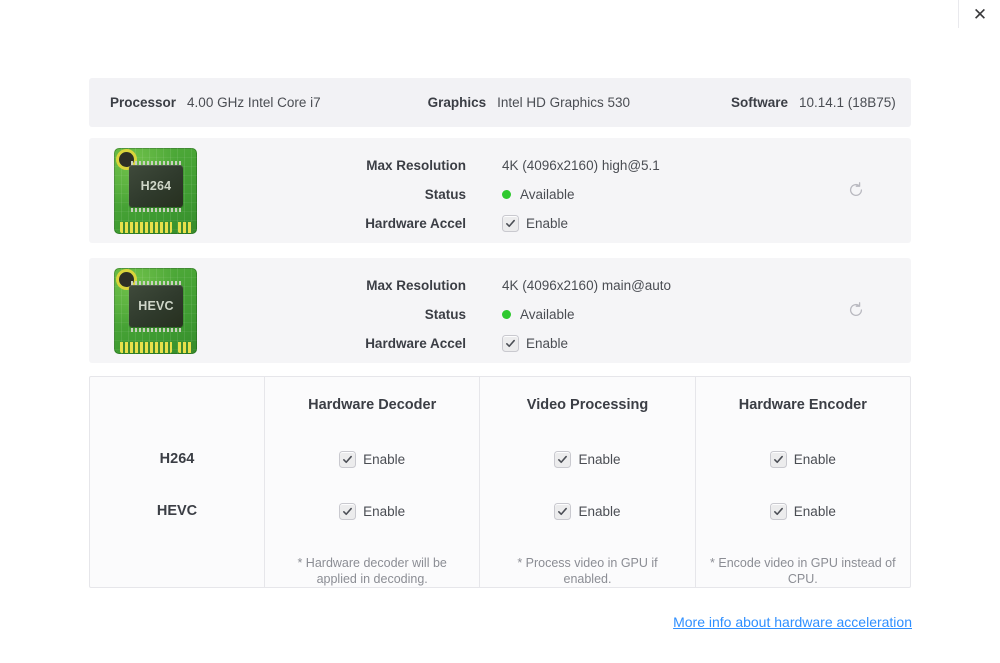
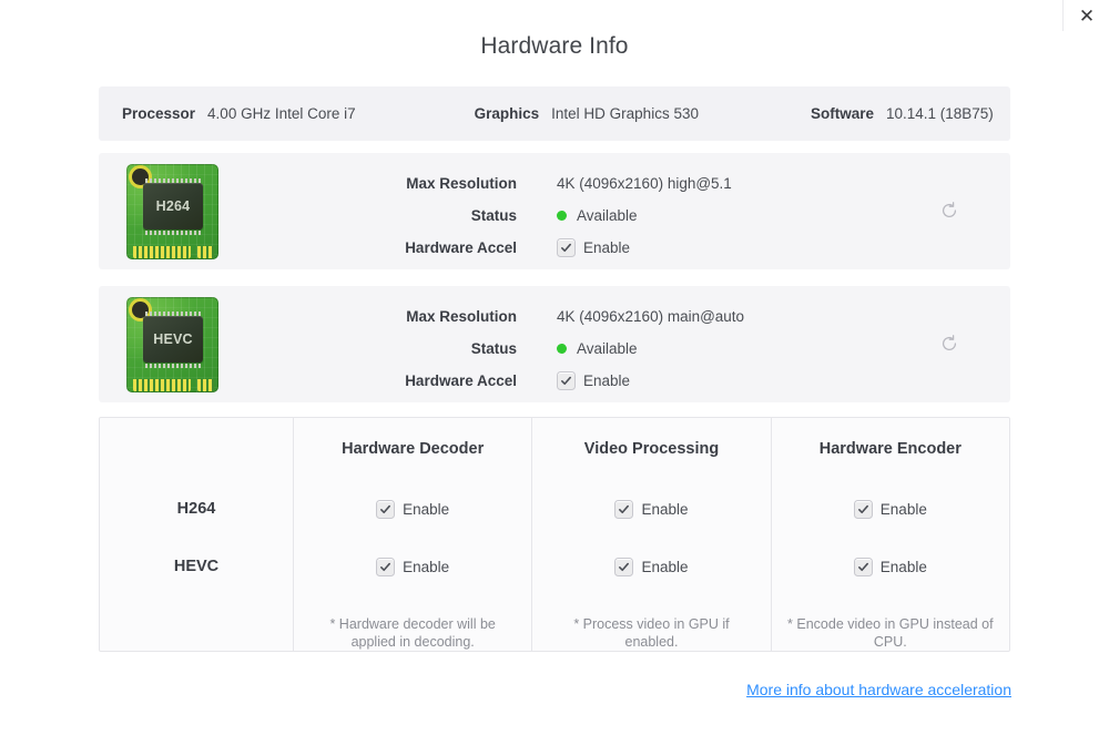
  ✕
+ Hardware Info
  Processor
  4.00 GHz Intel Core i7
  Graphics
  Intel HD Graphics 530
  Software
  10.14.1 (18B75)
  H264
  Max Resolution
  4K (4096x2160) high@5.1
  Status
  Available
  Hardware Accel
  Enable
  HEVC
  Max Resolution
  4K (4096x2160) main@auto
  Status
  Available
  Hardware Accel
  Enable
  H264
  HEVC
  Hardware Decoder
  Enable
  Enable
  * Hardware decoder will be applied in decoding.
  Video Processing
  Enable
  Enable
  * Process video in GPU if enabled.
  Hardware Encoder
  Enable
  Enable
  * Encode video in GPU instead of CPU.
  More info about hardware acceleration
